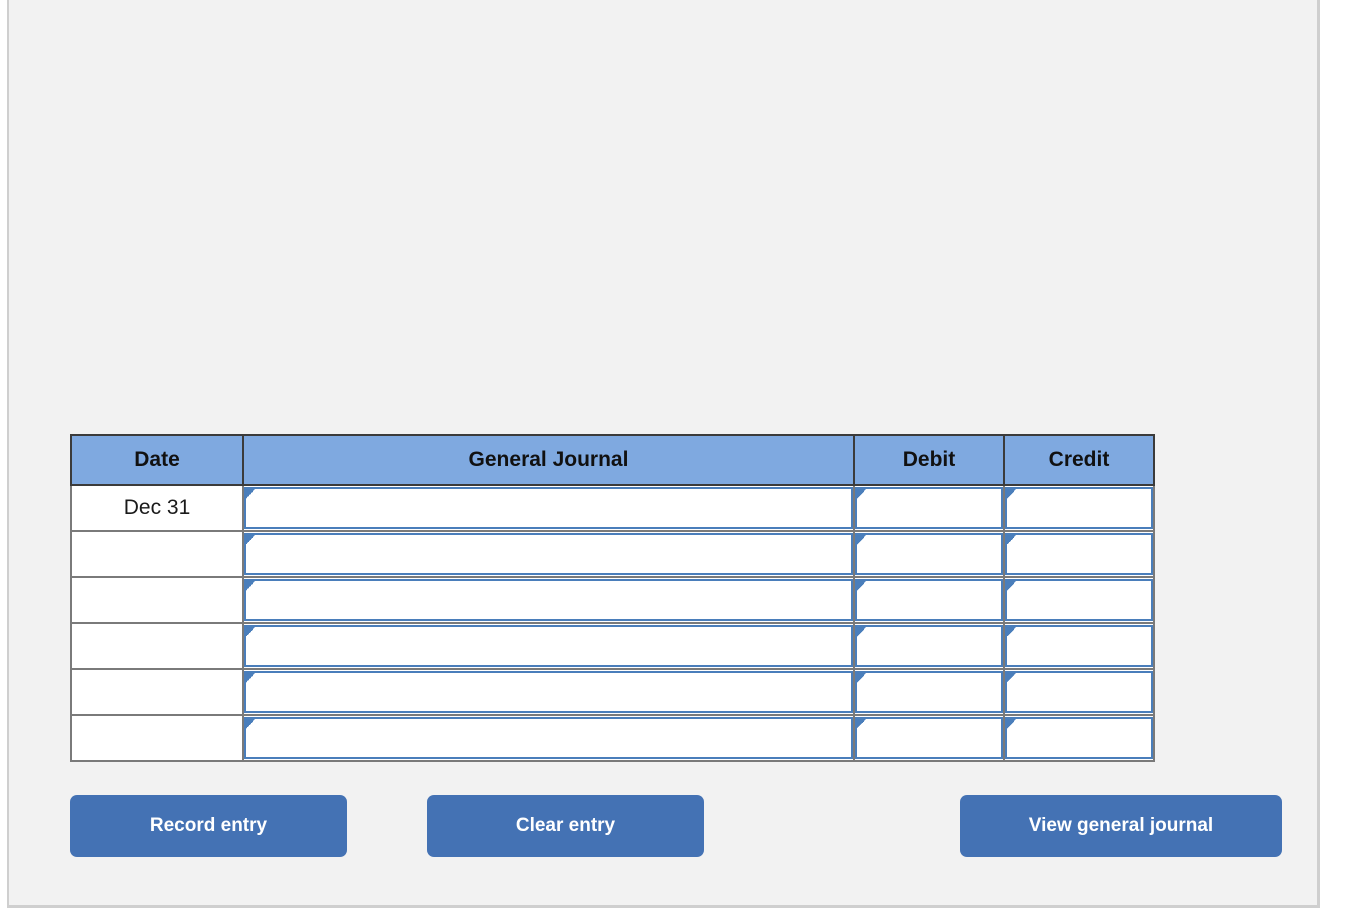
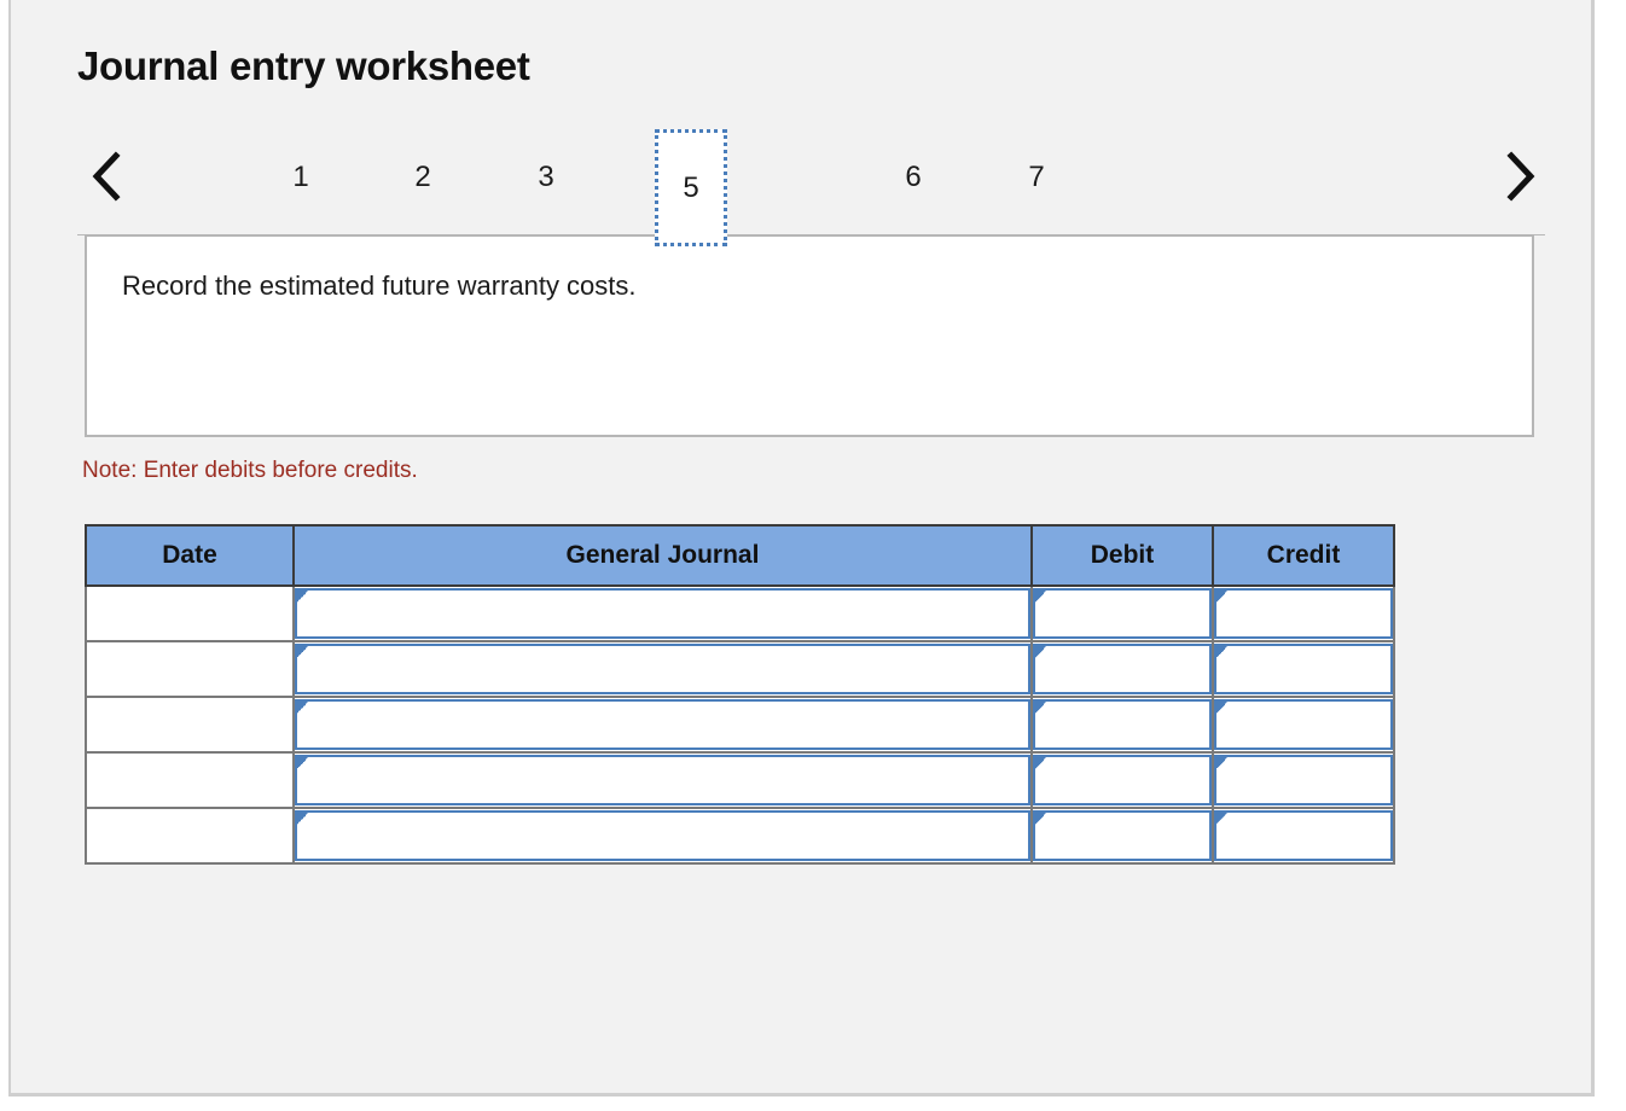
+ Journal entry worksheet
+ 1
+ 2
+ 3
+ 5
+ 6
+ 7
+ Record the estimated future warranty costs.
+ Note: Enter debits before credits.
  Date	General Journal	Debit	Credit
- Dec 31
- Record entry
- Clear entry
- View general journal
